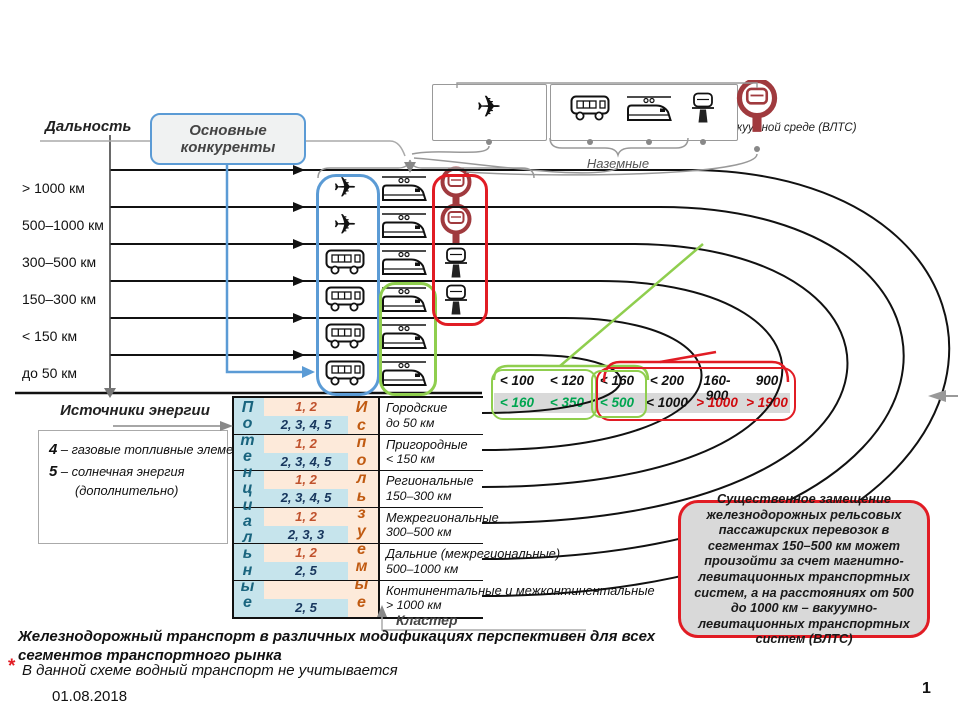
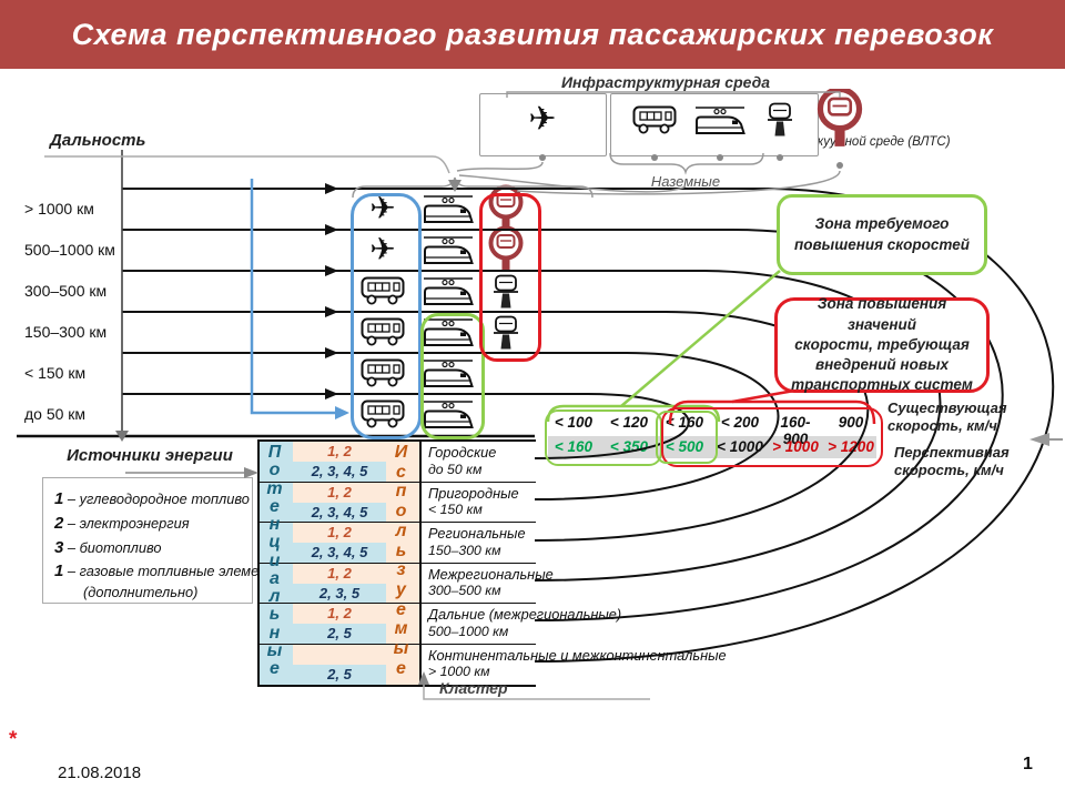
+ Схема перспективного развития пассажирских перевозок
+ Инфраструктурная среда
  ✈
  кууной среде (ВЛТС)
  Наземные
  Дальность
  > 1000 км
  500–1000 км
  300–500 км
  150–300 км
  < 150 км
  до 50 км
- Основные конкуренты
  ✈
  ✈
  < 100
  < 160
  < 120
  < 350
  160
  < 500
  < 200
  < 1000
  160-900
  > 1000
  900
- > 1900
+ > 1200
+ Существующая скорость, км/ч
+ Перспективная скорость, км/ч
+ Зона требуемого
+ повышения скоростей
+ Зона повышения значений
+ скорости, требующая
+ внедрений новых
+ транспортных систем
  Источники энергии
+ 1 – углеводородное топливо
+ 2 – электроэнергия
+ 3 – биотопливо
- 4 – газовые топливные элеме
+ 1 – газовые топливные элеме
- 5 – солнечная энергия
  (дополнительно)
  1, 2
  2, 3, 4, 5
  Городские
  до 50 км
  1, 2
  2, 3, 4, 5
  Пригородные
  < 150 км
  1, 2
  2, 3, 4, 5
  Региональные
  150–300 км
  1, 2
- 2, 3, 3
+ 2, 3, 5
  Межрегиональн
  300–500 км
  1, 2
  2, 5
  500–1000 км
  2, 5
  > 1000 км
  П
  о
  т
  е
  н
  ц
  и
  а
  л
  ь
  н
  ы
  е
  И
  с
  п
  о
  л
  ь
  з
  у
  е
  м
  ы
  е
  Кластер
- Существенное замещение железнодорожных рельсовых пассажирских перевозок в сегментах 150–500 км может произойти за счет магнитно-левитационных транспортных систем, а на расстояниях от 500 до 1000 км – вакуумно-левитационных транспортных систем (ВЛТС)
- Железнодорожный транспорт в различных модификациях перспективен для всех сегментов транспортного рынка
  *
- В данной схеме водный транспорт не учитывается
- 01.08.2018
+ 21.08.2018
  1
